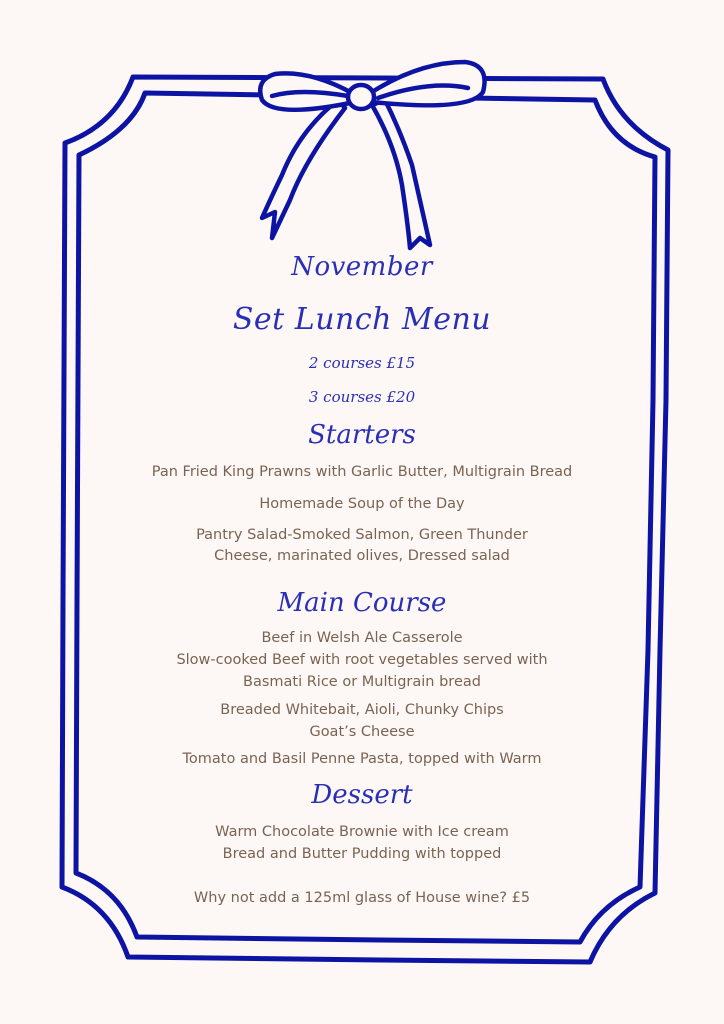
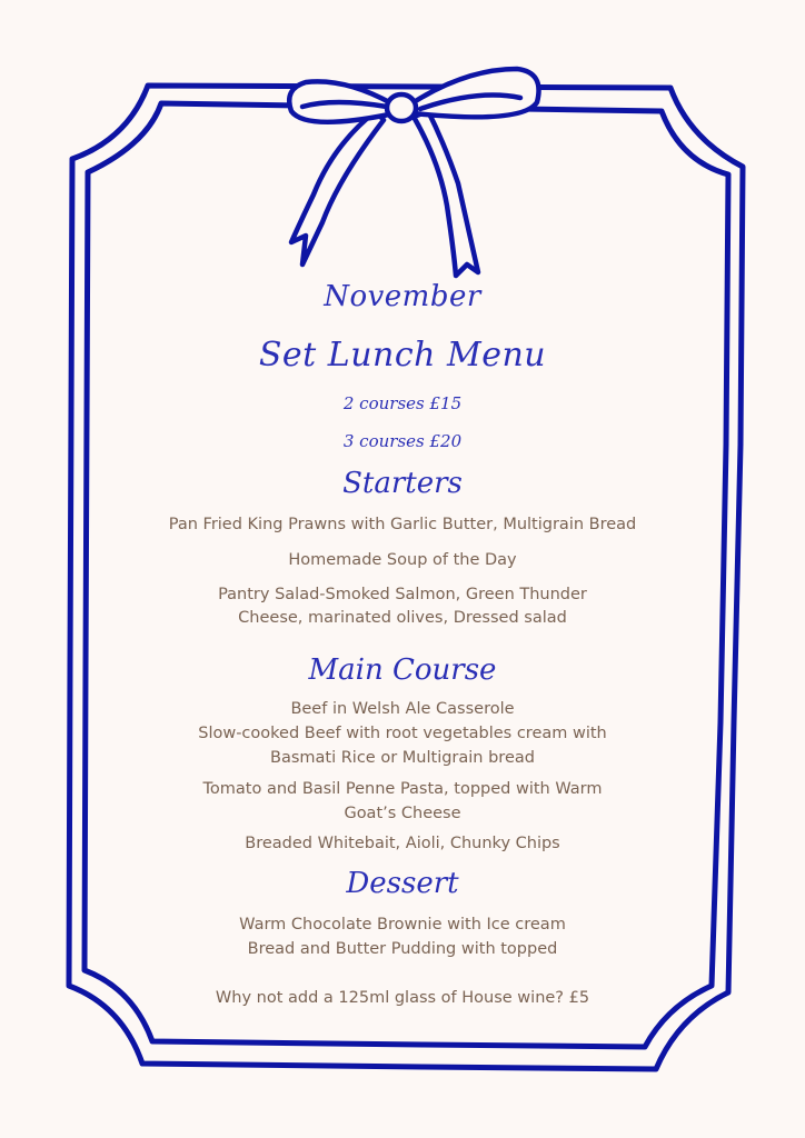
  November
  Set Lunch Menu
  2 courses £15
  3 courses £20
  Starters
  Pan Fried King Prawns with Garlic Butter, Multigrain Bread
  Homemade Soup of the Day
  Pantry Salad-Smoked Salmon, Green Thunder
  Cheese, marinated olives, Dressed salad
  Main Course
  Beef in Welsh Ale Casserole
- Slow-cooked Beef with root vegetables served with
+ Slow-cooked Beef with root vegetables cream with
  Basmati Rice or Multigrain bread
- Breaded Whitebait, Aioli, Chunky Chips
+ Tomato and Basil Penne Pasta, topped with Warm
  Goat’s Cheese
- Tomato and Basil Penne Pasta, topped with Warm
+ Breaded Whitebait, Aioli, Chunky Chips
  Dessert
  Warm Chocolate Brownie with Ice cream
  Bread and Butter Pudding with topped
  Why not add a 125ml glass of House wine? £5
